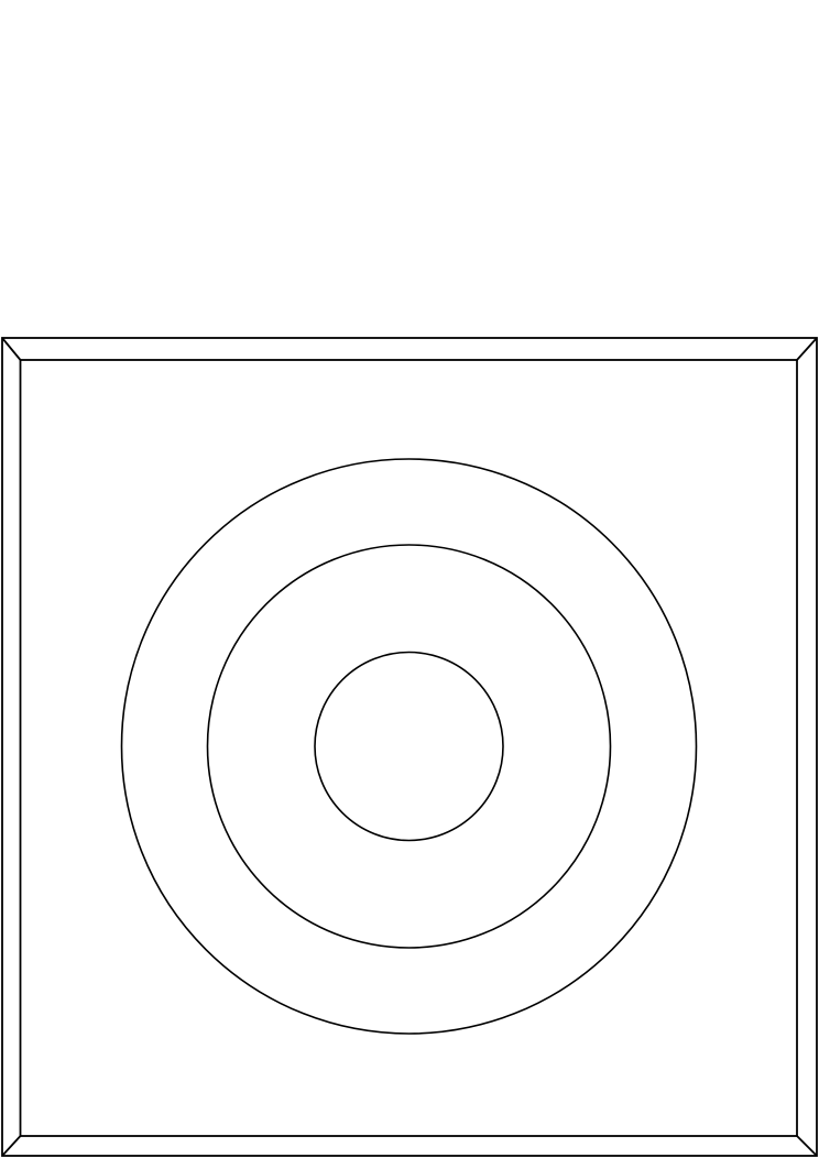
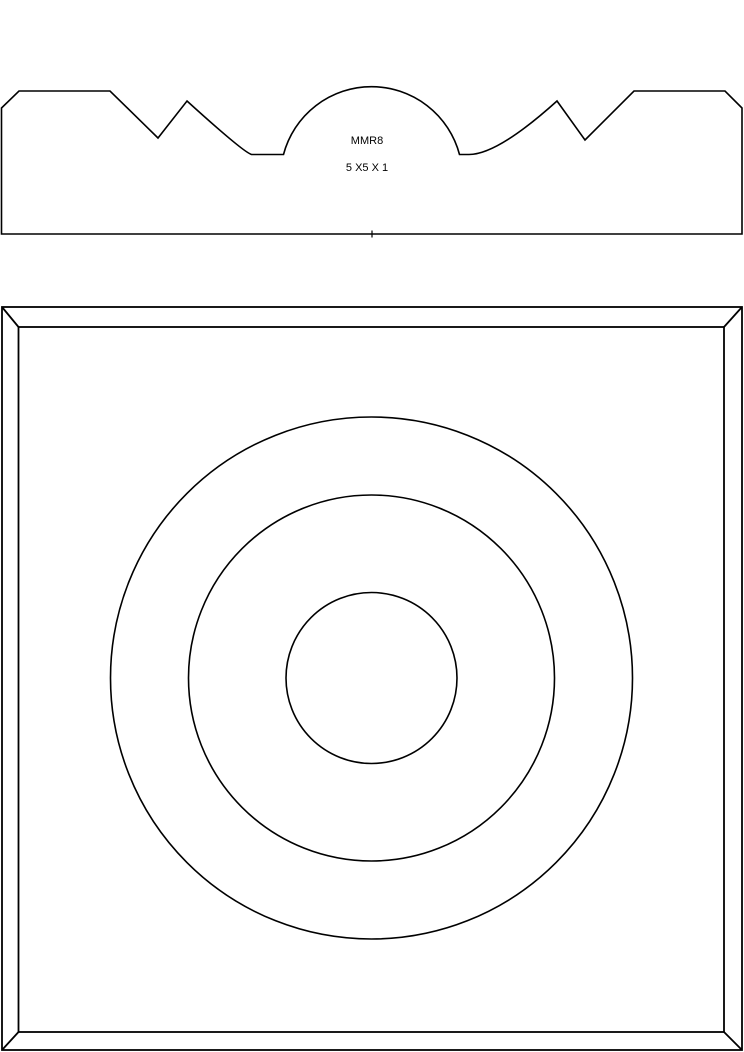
+ MMR8
+ 5 X5 X 1
